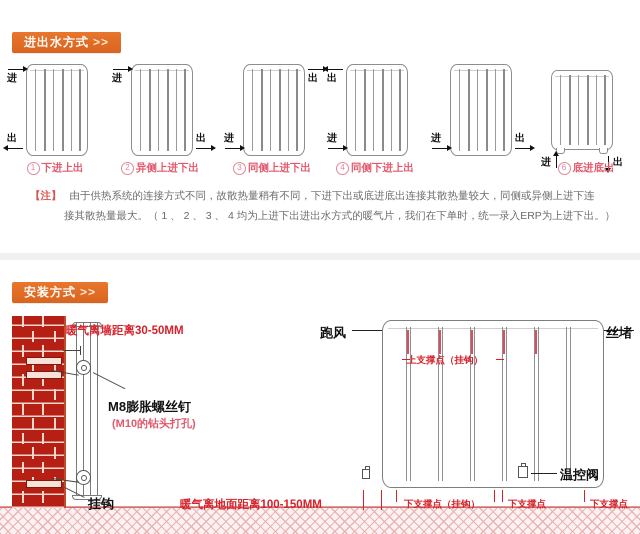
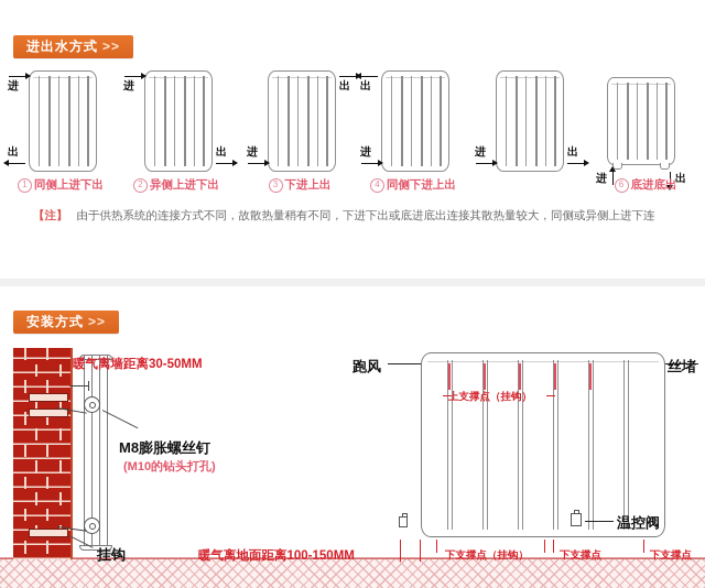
  进出水方式 >>
  进
  出
- 1 下进上出
+ 1 同侧上进下出
  进
  出
  2 异侧上进下出
  进
  出
- 3 同侧上进下出
+ 3 下进上出
  出
  进
  4 同侧下进上出
  进
  出
  进
  出
  6 底进底出
  【注】 由于供热系统的连接方式不同，故散热量稍有不同，下进下出或底进底出连接其散热量较大，同侧或异侧上进下连
- 接其散热量最大。（ 1 、 2 、 3 、 4 均为上进下出进出水方式的暖气片，我们在下单时，统一录入ERP为上进下出。）
  安装方式 >>
  暖气离墙距离30-50MM
  M8膨胀螺丝钉
  (M10的钻头打孔)
  挂钩
  暖气离地面距离100-150MM
  跑风
  丝堵
  上支撑点（挂钩）
  下支撑点（挂钩）
  下支撑点
  下支撑点
  温控阀
